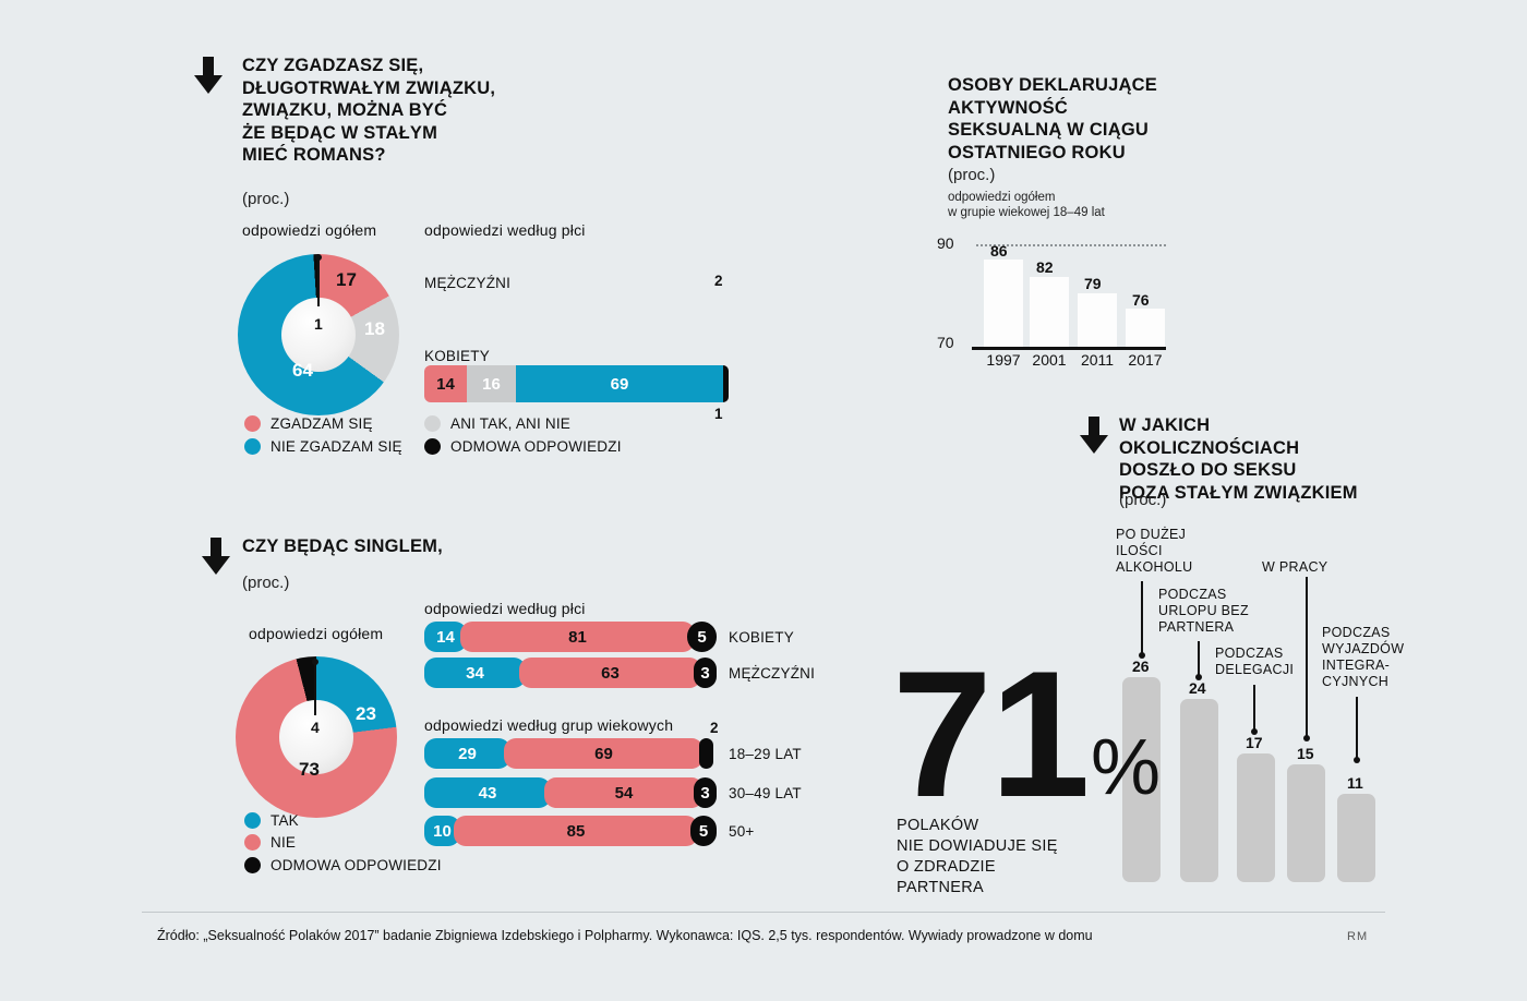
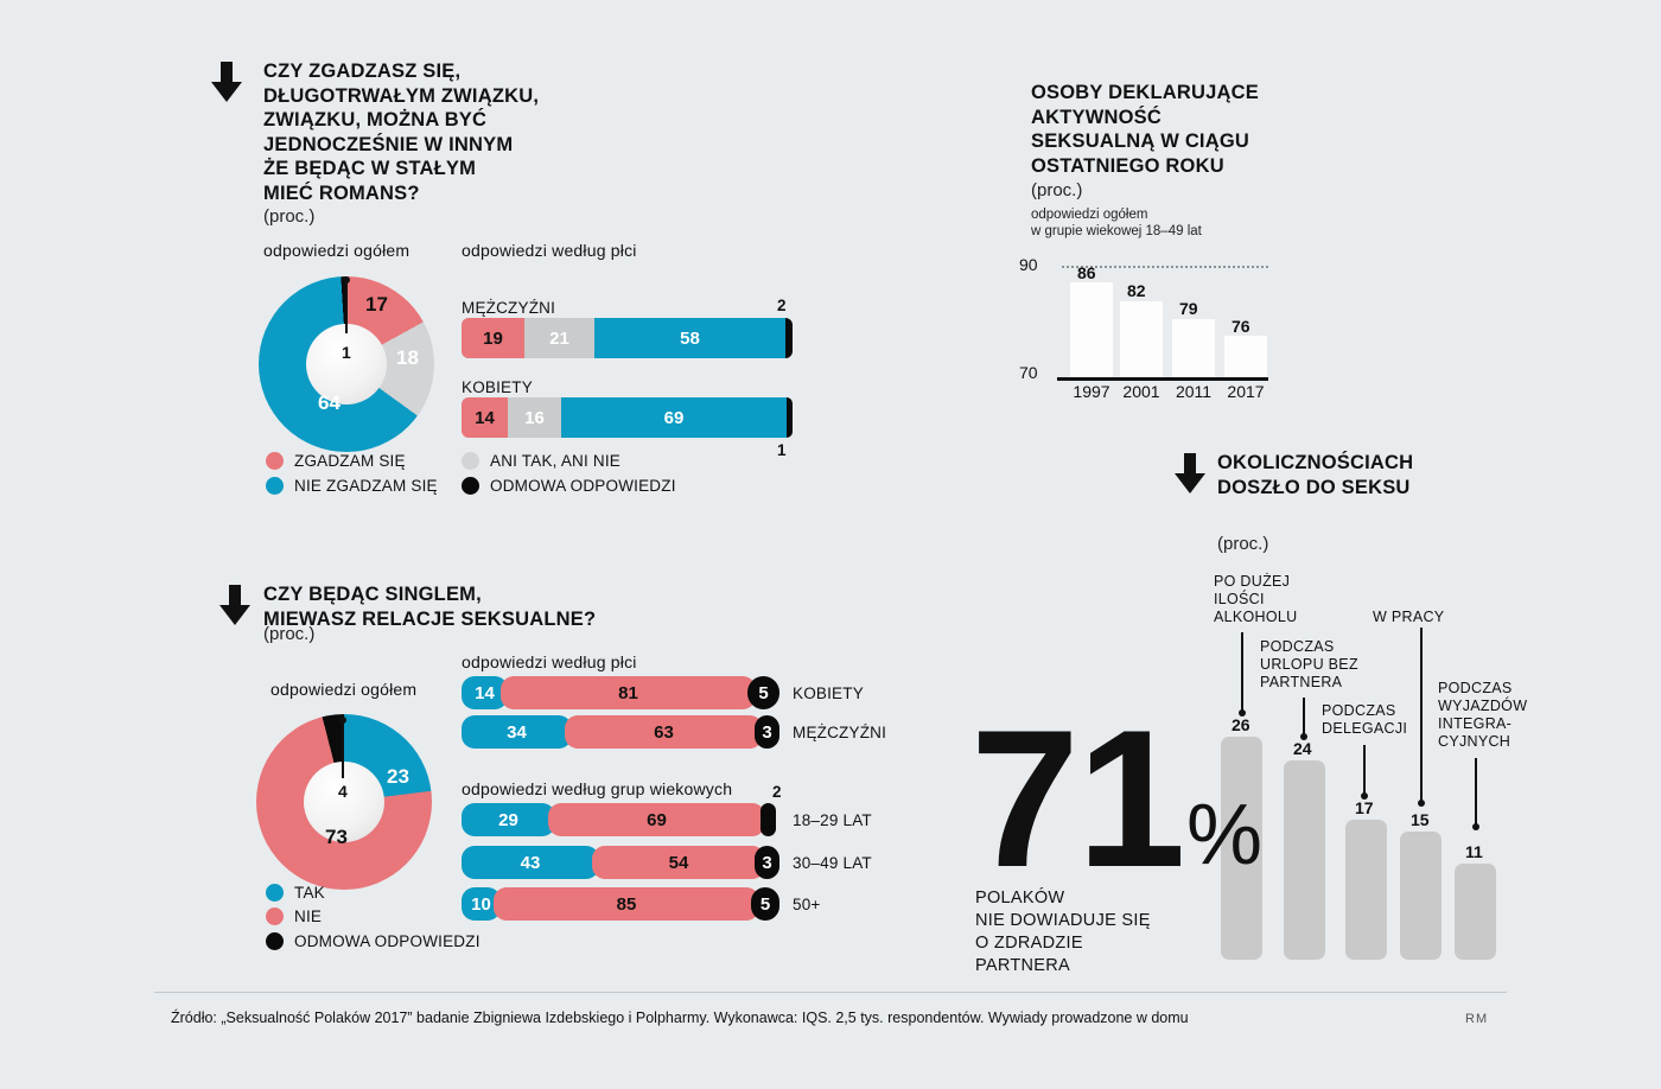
  CZY ZGADZASZ SIĘ,
  DŁUGOTRWAŁYM ZWIĄZKU,
  ZWIĄZKU, MOŻNA BYĆ
+ JEDNOCZEŚNIE W INNYM
  ŻE BĘDĄC W STAŁYM
  MIEĆ ROMANS?
  (proc.)
  odpowiedzi ogółem
  odpowiedzi według płci
  17
  18
  64
  1
  MĘŻCZYŹNI
+ 19
+ 21
+ 58
  2
  KOBIETY
  14
  16
  69
  1
  ZGADZAM SIĘ
  NIE ZGADZAM SIĘ
  ANI TAK, ANI NIE
  ODMOWA ODPOWIEDZI
  OSOBY DEKLARUJĄCE
  AKTYWNOŚĆ
  SEKSUALNĄ W CIĄGU
  OSTATNIEGO ROKU
  (proc.)
  odpowiedzi ogółem
  w grupie wiekowej 18–49 lat
  90
  70
  86
  82
  79
  76
  1997
  2001
  2011
  2017
- W JAKICH
  OKOLICZNOŚCIACH
  DOSZŁO DO SEKSU
- POZA STAŁYM ZWIĄZKIEM
  (proc.)
  PO DUŻEJ
  ILOŚCI
  ALKOHOLU
  26
  PODCZAS
  URLOPU BEZ
  PARTNERA
  24
  PODCZAS
  DELEGACJI
  17
  W PRACY
  15
  PODCZAS
  WYJAZDÓW
  INTEGRA-
  CYJNYCH
  11
  71
  %
  POLAKÓW
  NIE DOWIADUJE SIĘ
  O ZDRADZIE
  PARTNERA
  CZY BĘDĄC SINGLEM,
+ MIEWASZ RELACJE SEKSUALNE?
  (proc.)
  odpowiedzi według płci
  odpowiedzi ogółem
  23
  73
  4
  14
  81
  5
  KOBIETY
  34
  63
  3
  MĘŻCZYŹNI
  odpowiedzi według grup wiekowych
  2
  29
  69
  18–29 LAT
  43
  54
  3
  30–49 LAT
  10
  85
  5
  50+
  TAK
  NIE
  ODMOWA ODPOWIEDZI
  Źródło: „Seksualność Polaków 2017” badanie Zbigniewa Izdebskiego i Polpharmy. Wykonawca: IQS. 2,5 tys. respondentów. Wywiady prowadzone w domu
  RM
